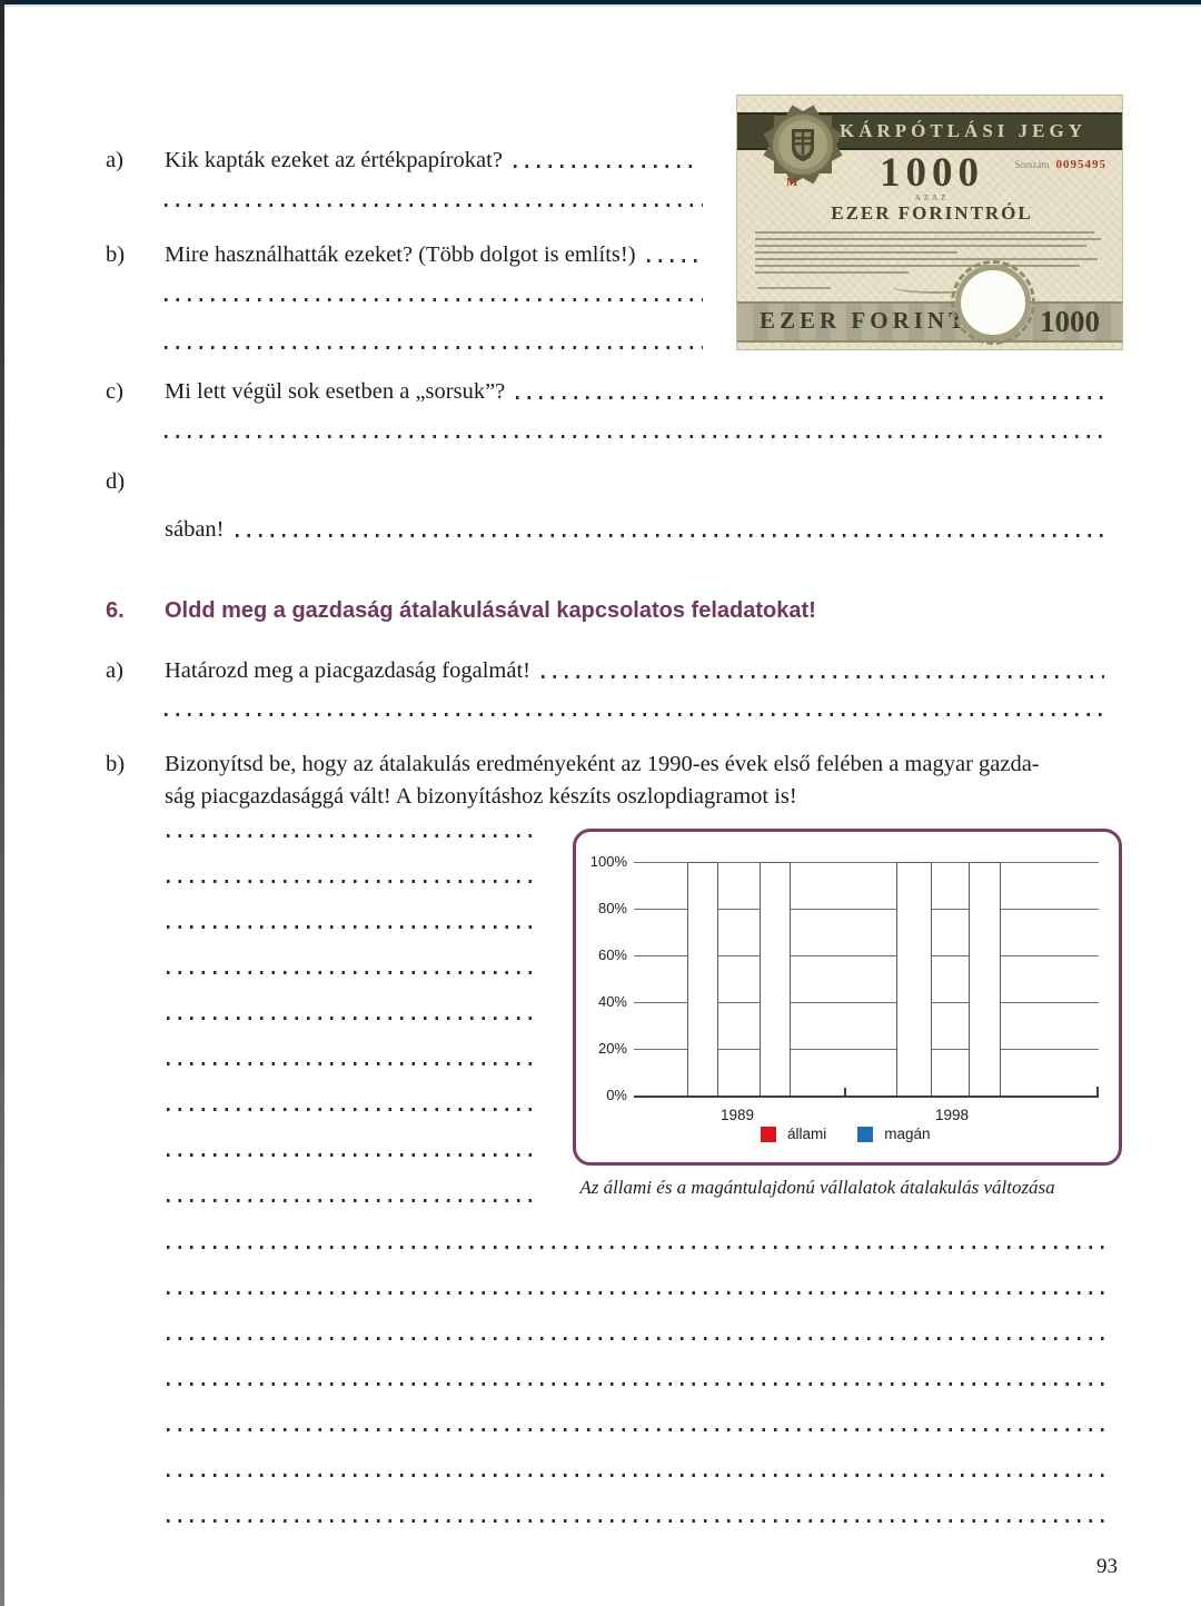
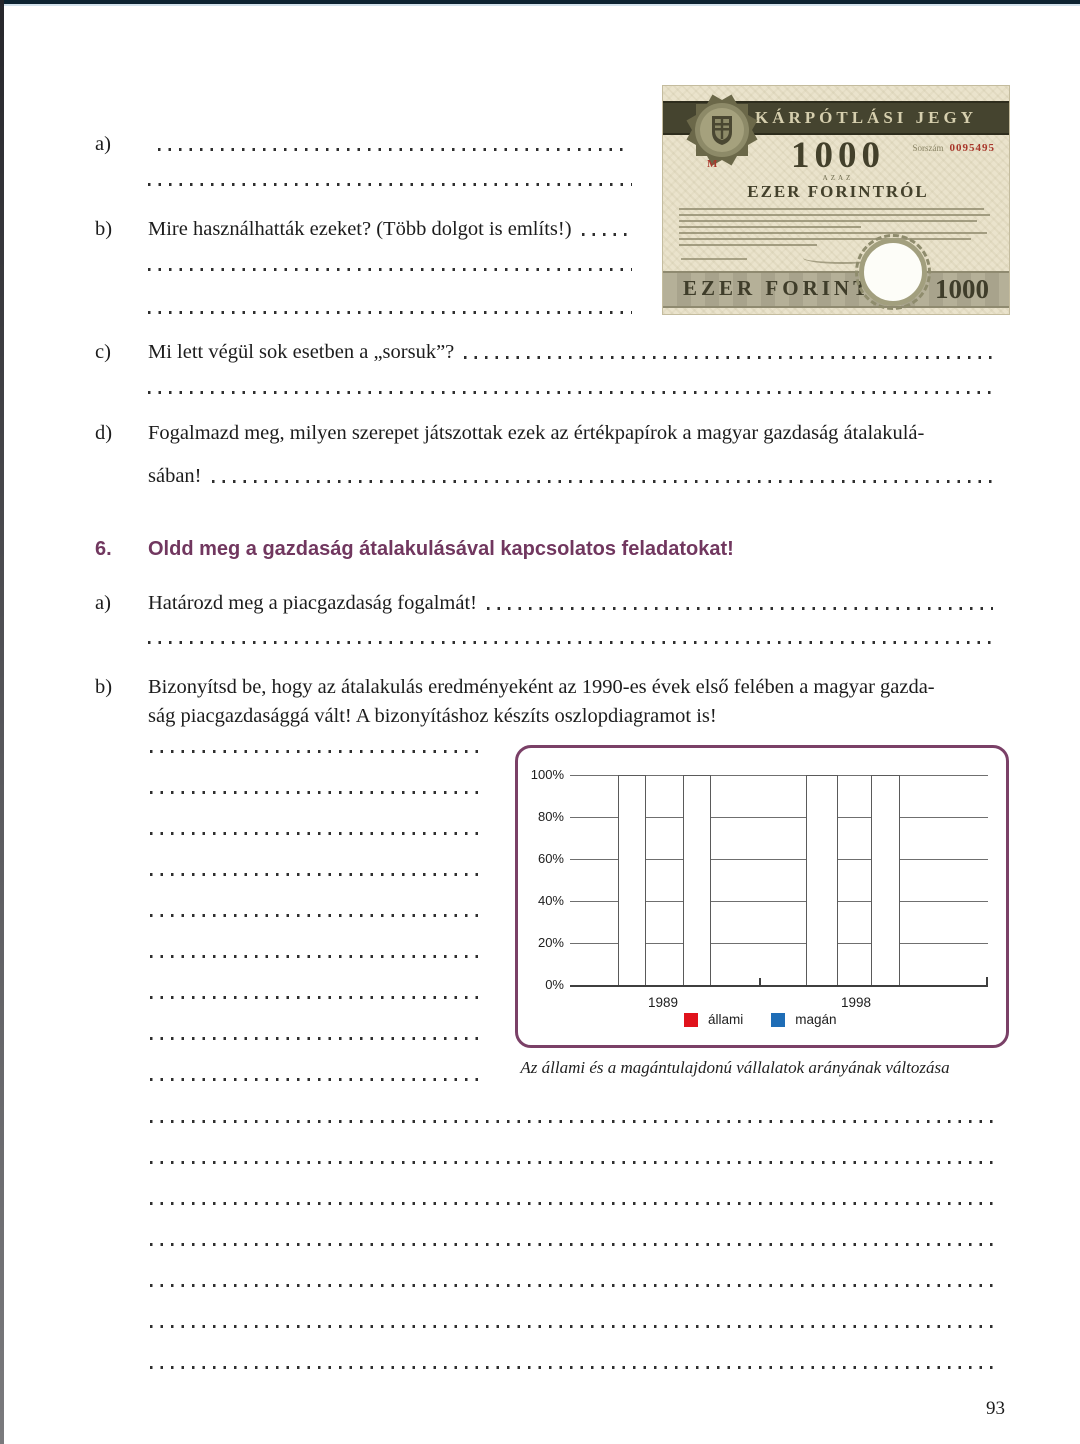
  a)
- Kik kapták ezeket az értékpapírokat?
  b)
  Mire használhatták ezeket? (Több dolgot is említs!)
  c)
  Mi lett végül sok esetben a „sorsuk”?
  d)
+ Fogalmazd meg, milyen szerepet játszottak ezek az értékpapírok a magyar gazdaság átalakulá-
  sában!
  KÁRPÓTLÁSI JEGY
  Sorszám
  0095495
  M
  1000
  AZAZ
  EZER FORINTRÓL
  EZER FORIN
  1000
  6.
  Oldd meg a gazdaság átalakulásával kapcsolatos feladatokat!
  a)
  Határozd meg a piacgazdaság fogalmát!
  b)
  Bizonyítsd be, hogy az átalakulás eredményeként az 1990-es évek első felében a magyar gazda-
  ság piacgazdasággá vált! A bizonyításhoz készíts oszlopdiagramot is!
  100%
  80%
  60%
  40%
  20%
  0%
  1989
  1998
  állami
  magán
- Az állami és a magántulajdonú vállalatok átalakulás változása
+ Az állami és a magántulajdonú vállalatok arányának változása
  93
